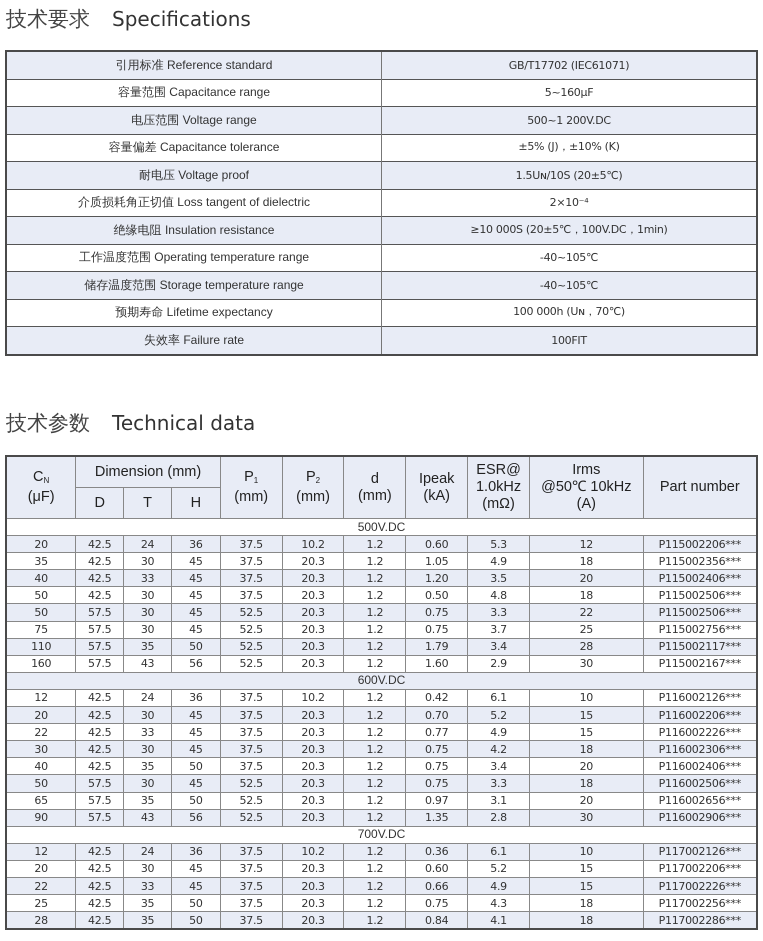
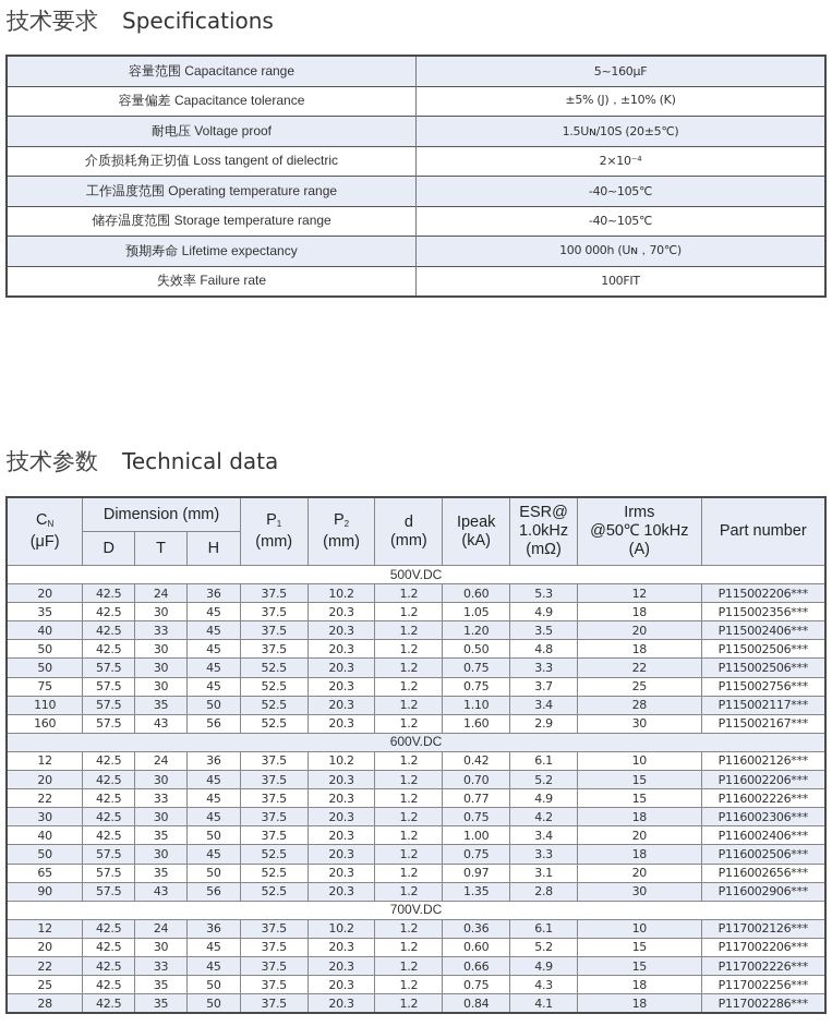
  技术要求 Specifications
- 引用标准 Reference standard	GB/T17702 (IEC61071)
  容量范围 Capacitance range	5~160μF
- 电压范围 Voltage range	500~1 200V.DC
  容量偏差 Capacitance tolerance	±5% (J)，±10% (K)
  耐电压 Voltage proof	1.5Uɴ/10S (20±5℃)
  介质损耗角正切值 Loss tangent of dielectric	2×10⁻⁴
- 绝缘电阻 Insulation resistance	≥10 000S (20±5℃，100V.DC，1min)
  工作温度范围 Operating temperature range	-40~105℃
  储存温度范围 Storage temperature range	-40~105℃
  预期寿命 Lifetime expectancy	100 000h (Uɴ，70℃)
  失效率 Failure rate	100FIT
  技术参数 Technical data
  CN (μF)	Dimension (mm)	P1 (mm)	P2 (mm)	d (mm)	Ipeak (kA)	ESR@ 1.0kHz (mΩ)	Irms @50℃ 10kHz (A)	Part number
  D	T	H
  500V.DC
  20	42.5	24	36	37.5	10.2	1.2	0.60	5.3	12	P115002206***
  35	42.5	30	45	37.5	20.3	1.2	1.05	4.9	18	P115002356***
  40	42.5	33	45	37.5	20.3	1.2	1.20	3.5	20	P115002406***
  50	42.5	30	45	37.5	20.3	1.2	0.50	4.8	18	P115002506***
  50	57.5	30	45	52.5	20.3	1.2	0.75	3.3	22	P115002506***
  75	57.5	30	45	52.5	20.3	1.2	0.75	3.7	25	P115002756***
- 110	57.5	35	50	52.5	20.3	1.2	1.79	3.4	28	P115002117***
+ 110	57.5	35	50	52.5	20.3	1.2	1.10	3.4	28	P115002117***
  160	57.5	43	56	52.5	20.3	1.2	1.60	2.9	30	P115002167***
  600V.DC
  12	42.5	24	36	37.5	10.2	1.2	0.42	6.1	10	P116002126***
  20	42.5	30	45	37.5	20.3	1.2	0.70	5.2	15	P116002206***
  22	42.5	33	45	37.5	20.3	1.2	0.77	4.9	15	P116002226***
  30	42.5	30	45	37.5	20.3	1.2	0.75	4.2	18	P116002306***
- 40	42.5	35	50	37.5	20.3	1.2	0.75	3.4	20	P116002406***
+ 40	42.5	35	50	37.5	20.3	1.2	1.00	3.4	20	P116002406***
  50	57.5	30	45	52.5	20.3	1.2	0.75	3.3	18	P116002506***
  65	57.5	35	50	52.5	20.3	1.2	0.97	3.1	20	P116002656***
  90	57.5	43	56	52.5	20.3	1.2	1.35	2.8	30	P116002906***
  700V.DC
  12	42.5	24	36	37.5	10.2	1.2	0.36	6.1	10	P117002126***
  20	42.5	30	45	37.5	20.3	1.2	0.60	5.2	15	P117002206***
  22	42.5	33	45	37.5	20.3	1.2	0.66	4.9	15	P117002226***
  25	42.5	35	50	37.5	20.3	1.2	0.75	4.3	18	P117002256***
  28	42.5	35	50	37.5	20.3	1.2	0.84	4.1	18	P117002286***
